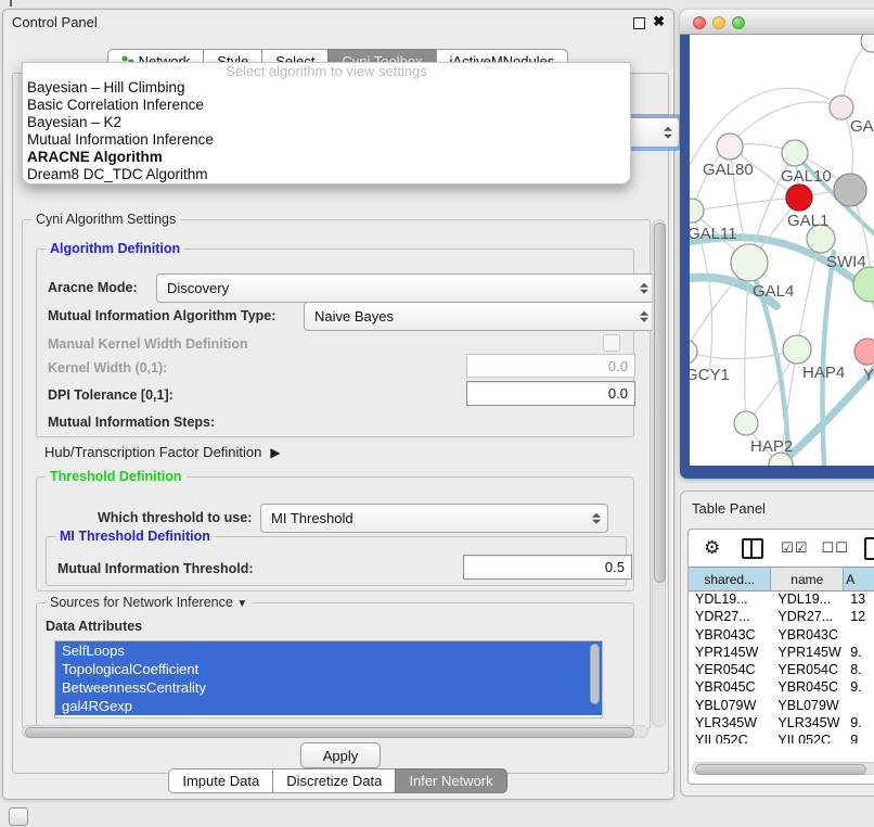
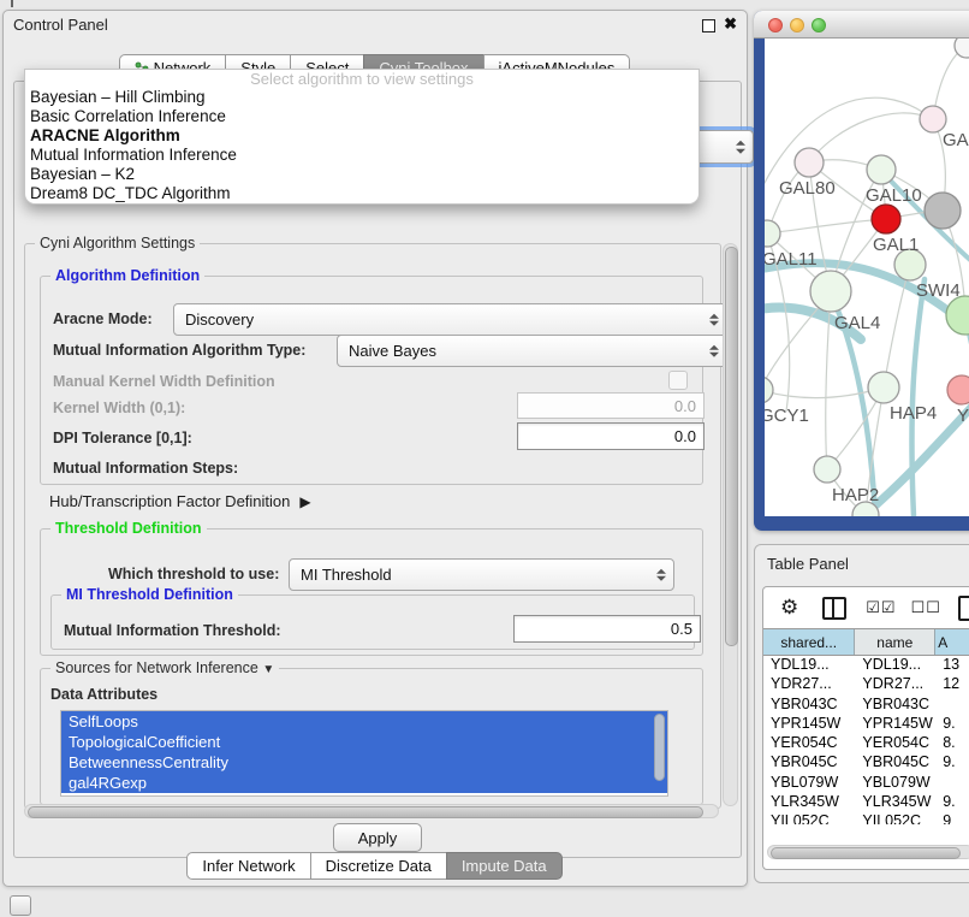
  Control Panel
  ✖
  Cyni Algorithm Settings
  Algorithm Definition
  Aracne Mode:
  Discovery
  Mutual Information Algorithm Type:
  Naive Bayes
  Manual Kernel Width Definition
  Kernel Width (0,1):
  0.0
  DPI Tolerance [0,1]:
  0.0
  Mutual Information Steps:
  Hub/Transcription Factor Definition ▶
  Threshold Definition
  Which threshold to use:
  MI Threshold
  MI Threshold Definition
  Mutual Information Threshold:
  0.5
  Sources for Network Inference ▼
  Data Attributes
  SelfLoops
  TopologicalCoefficient
  BetweennessCentrality
  gal4RGexp
  Apply
- Impute Data
+ Infer Network
  Discretize Data
- Infer Network
+ Impute Data
  Select algorithm to view settings
  Bayesian – Hill Climbing
  Basic Correlation Inference
- Bayesian – K2
+ ARACNE Algorithm
  Mutual Information Inference
- ARACNE Algorithm
+ Bayesian – K2
  Dream8 DC_TDC Algorithm
  GAL80
  GAL10
  GAL1
  GAL11
  SWI4
  GAL4
  GCY1
  HAP4
  Y
  HAP2
  Table Panel
  ⚙
  ☑☑
  ☐☐
  shared...
  name
  A
  YDL19...
  YDL19...
  13
  YDR27...
  YDR27...
  12
  YBR043C
  YBR043C
  YPR145W
  YPR145W
  9.
  YER054C
  YER054C
  8.
  YBR045C
  YBR045C
  9.
  YBL079W
  YBL079W
  YLR345W
  YLR345W
  9.
  YIL052C
  YIL052C
  9
